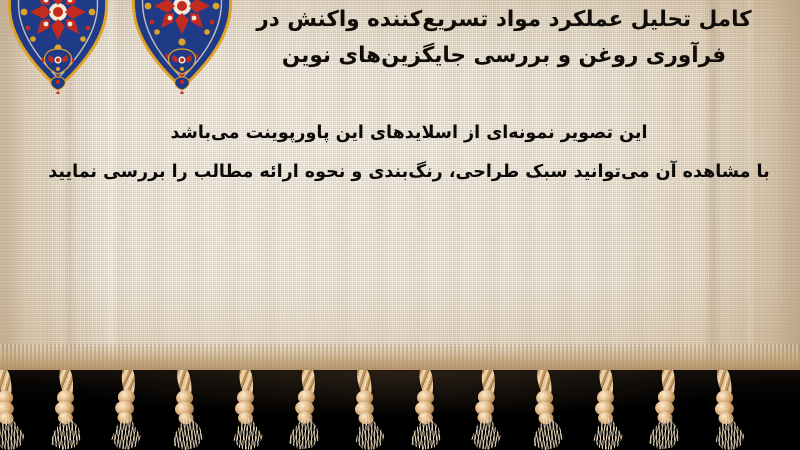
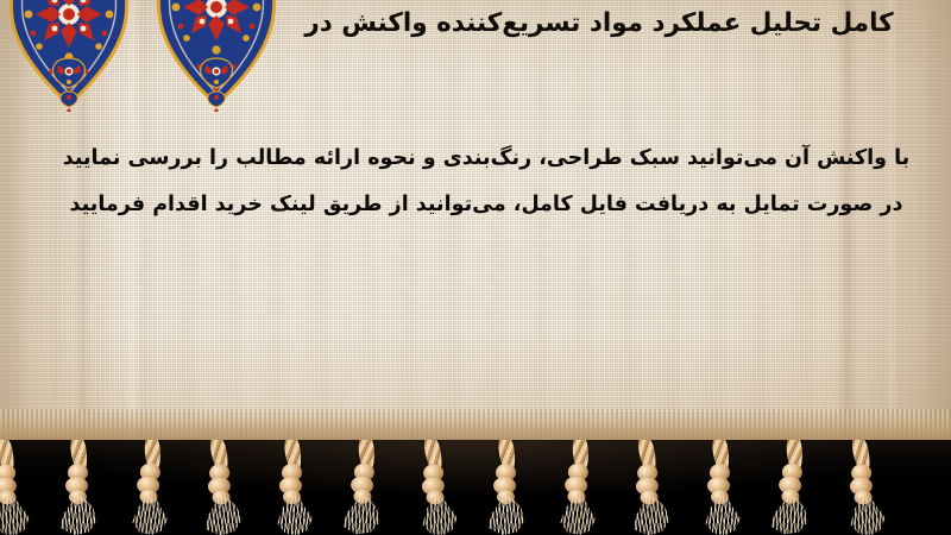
  کامل تحلیل عملکرد مواد تسریعکننده واکنش در
- فرآوری روغن و بررسی جایگزین‌های نوین
- این تصویر نمونه‌ای از اسلایدهای این پاورپوینت می‌باشد
- با مشاهده آن می‌توانید سبک طراحی، رنگ‌بندی و نحوه ارائه مطالب را بررسی نمایید
+ با واکنش آن می‌توانید سبک طراحی، رنگ‌بندی و نحوه ارائه مطالب را بررسی نمایید
+ در صورت تمایل به دریافت فایل کامل، می‌توانید از طریق لینک خرید اقدام فرمایید
